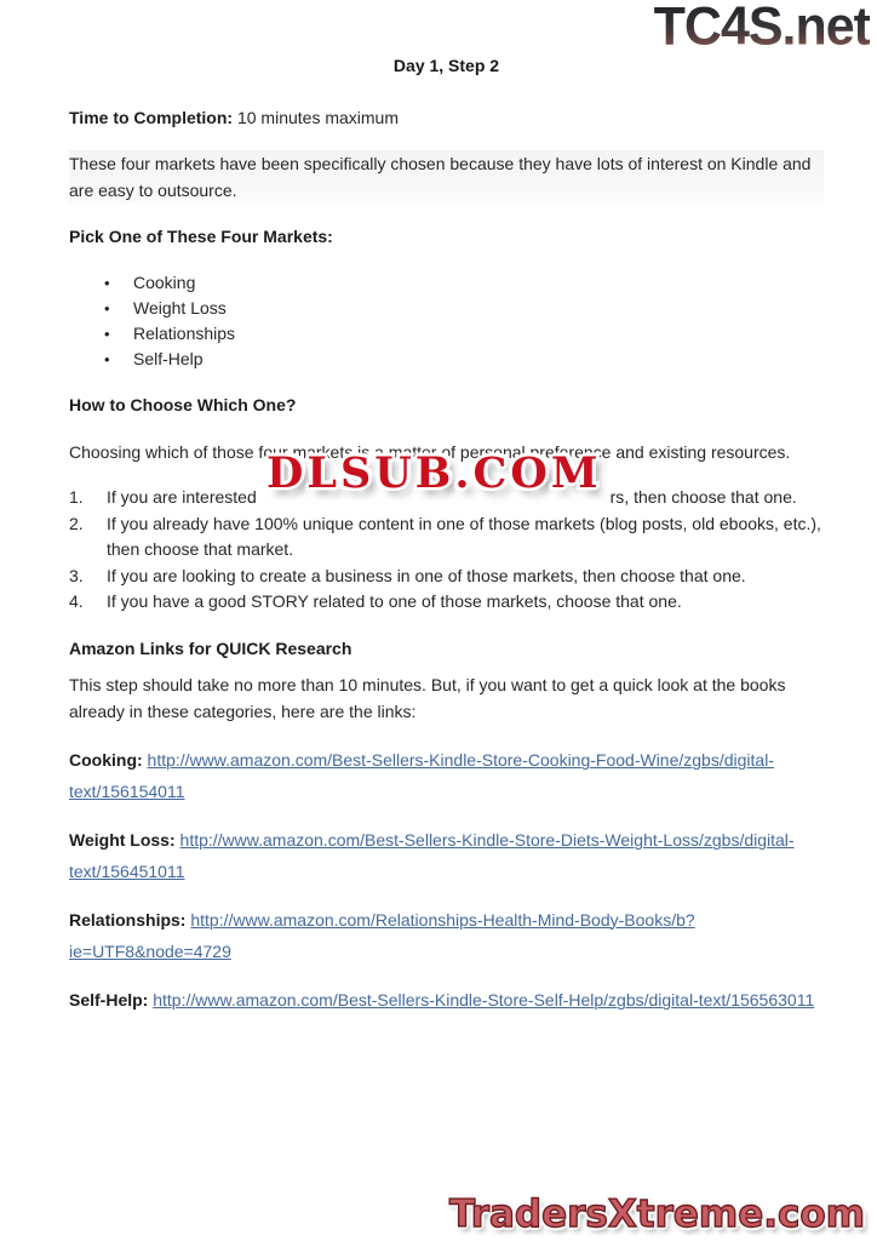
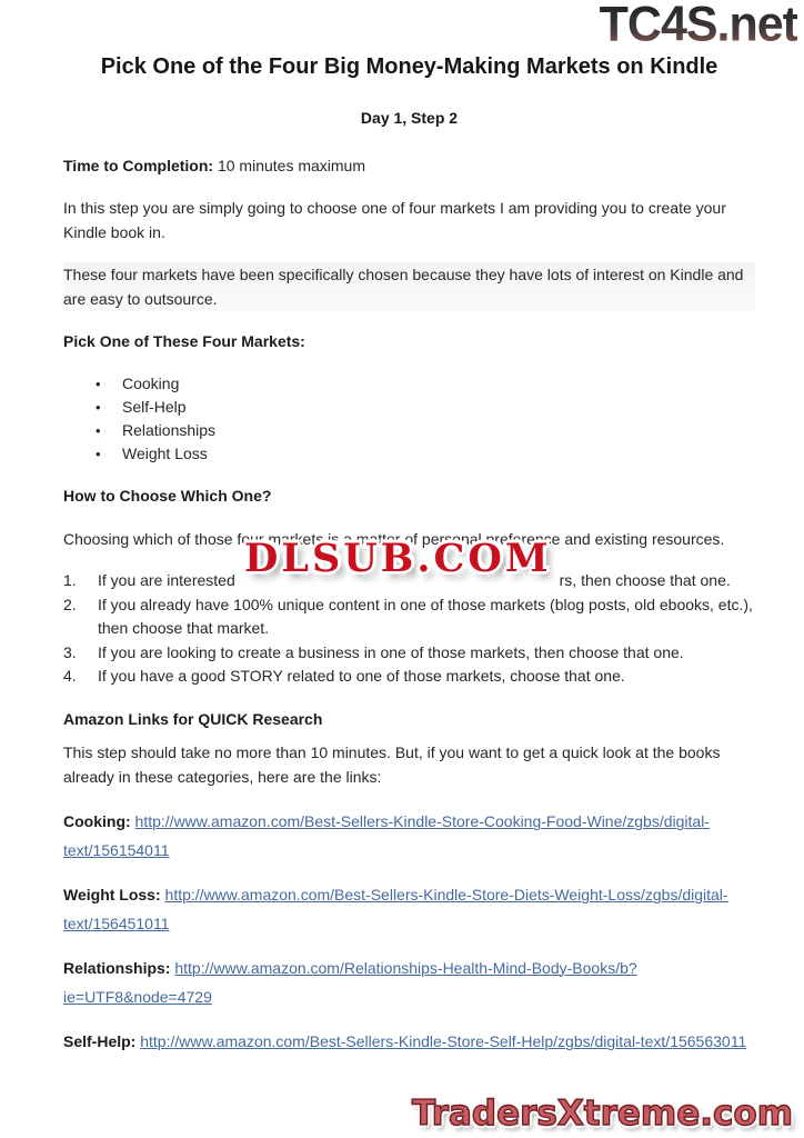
  TC4S.net
+ Pick One of the Four Big Money-Making Markets on Kindle
  Day 1, Step 2
  Time to Completion: 10 minutes maximum
+ In this step you are simply going to choose one of four markets I am providing you to create your Kindle book in.
  These four markets have been specifically chosen because they have lots of interest on Kindle and are easy to outsource.
  Pick One of These Four Markets:
  •
  Cooking
  •
- Weight Loss
+ Self-Help
  •
  Relationships
  •
- Self-Help
+ Weight Loss
  How to Choose Which One?
  Choosing which of those four markets is a matter of personal preference and existing resources.
  1.
  If you are interested rs, then choose that one.
  DLSUB.COM
  2.
  If you already have 100% unique content in one of those markets (blog posts, old ebooks, etc.), then choose that market.
  3.
  If you are looking to create a business in one of those markets, then choose that one.
  4.
  If you have a good STORY related to one of those markets, choose that one.
  Amazon Links for QUICK Research
  This step should take no more than 10 minutes. But, if you want to get a quick look at the books already in these categories, here are the links:
  Cooking: http://www.amazon.com/Best-Sellers-Kindle-Store-Cooking-Food-Wine/zgbs/digital-text/156154011
  Weight Loss: http://www.amazon.com/Best-Sellers-Kindle-Store-Diets-Weight-Loss/zgbs/digital-text/156451011
  Relationships: http://www.amazon.com/Relationships-Health-Mind-Body-Books/b?ie=UTF8&node=4729
  Self-Help: http://www.amazon.com/Best-Sellers-Kindle-Store-Self-Help/zgbs/digital-text/156563011
  TradersXtreme.com
